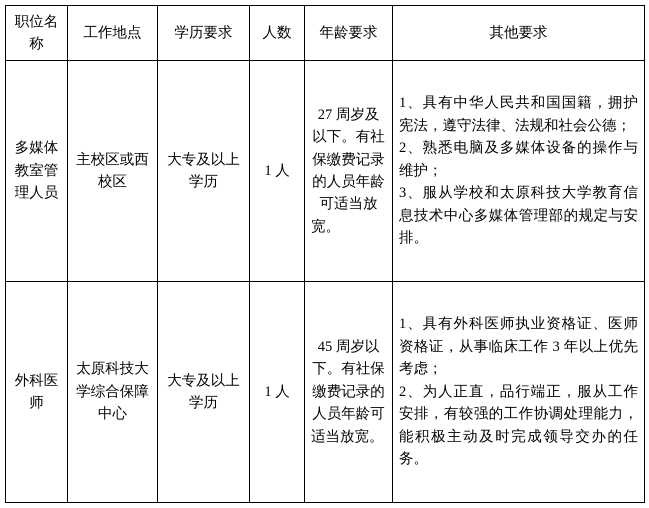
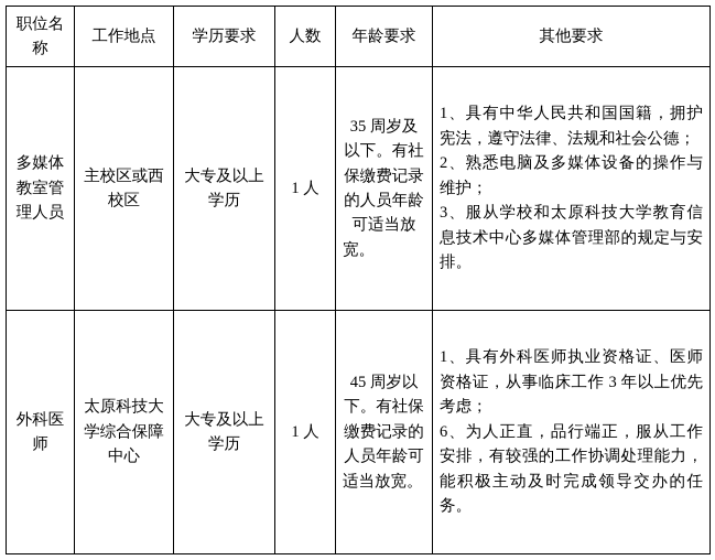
  职位名称	工作地点	学历要求	人数	年龄要求	其他要求
- 多媒体教室管理人员	主校区或西校区	大专及以上学历	1 人	27 周岁及以下。有社保缴费记录的人员年龄可适当放宽。	1、具有中华人民共和国国籍，拥护宪法，遵守法律、法规和社会公德； 2、熟悉电脑及多媒体设备的操作与维护； 3、服从学校和太原科技大学教育信息技术中心多媒体管理部的规定与安排。
+ 多媒体教室管理人员	主校区或西校区	大专及以上学历	1 人	35 周岁及以下。有社保缴费记录的人员年龄可适当放宽。	1、具有中华人民共和国国籍，拥护宪法，遵守法律、法规和社会公德； 2、熟悉电脑及多媒体设备的操作与维护； 3、服从学校和太原科技大学教育信息技术中心多媒体管理部的规定与安排。
- 外科医师	太原科技大学综合保障中心	大专及以上学历	1 人	45 周岁以下。有社保缴费记录的人员年龄可适当放宽。	1、具有外科医师执业资格证、医师资格证，从事临床工作 3 年以上优先考虑； 2、为人正直，品行端正，服从工作安排，有较强的工作协调处理能力，能积极主动及时完成领导交办的任务。
+ 外科医师	太原科技大学综合保障中心	大专及以上学历	1 人	45 周岁以下。有社保缴费记录的人员年龄可适当放宽。	1、具有外科医师执业资格证、医师资格证，从事临床工作 3 年以上优先考虑； 6、为人正直，品行端正，服从工作安排，有较强的工作协调处理能力，能积极主动及时完成领导交办的任务。
